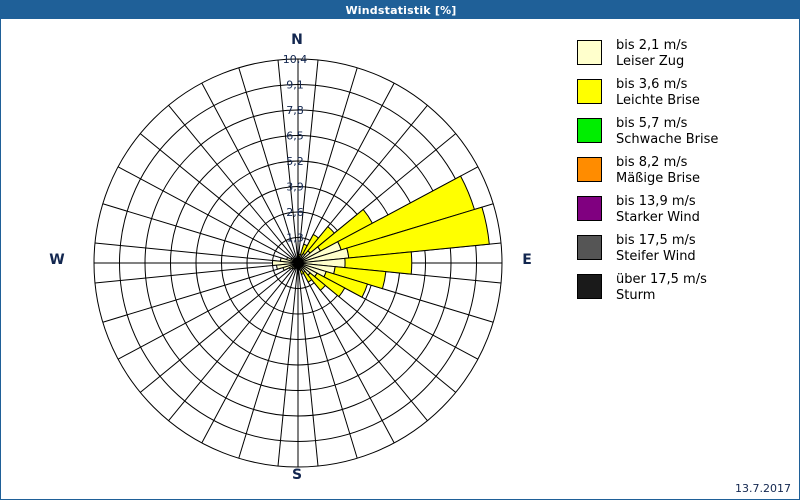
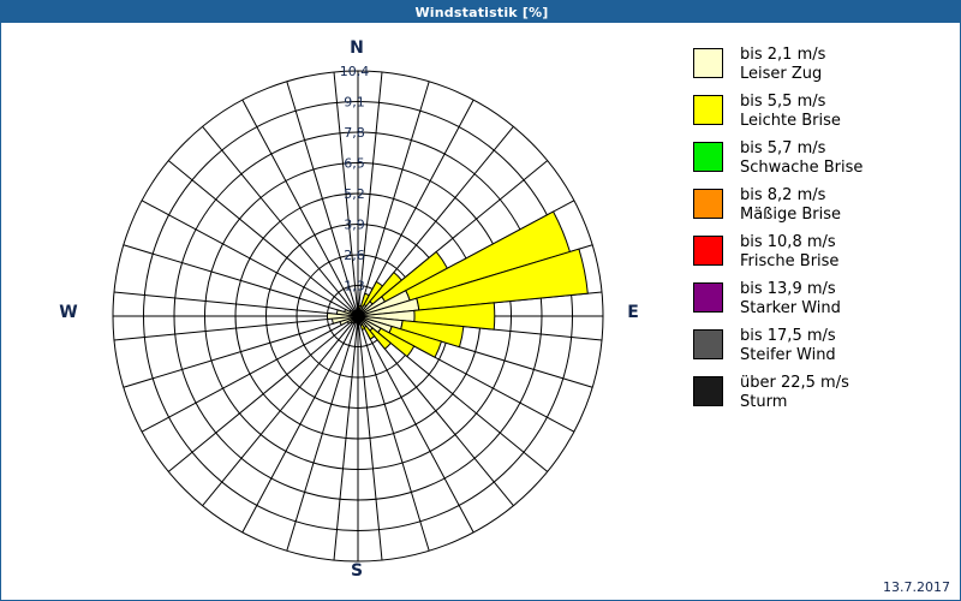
  Windstatistik [%]
  1,3
  2,6
  3,9
  5,2
  6,5
  7,8
  9,1
  10,4
  N
  E
  S
  W
  bis 2,1 m/s
  Leiser Zug
- bis 3,6 m/s
+ bis 5,5 m/s
  Leichte Brise
  bis 5,7 m/s
  Schwache Brise
  bis 8,2 m/s
  Mäßige Brise
+ bis 10,8 m/s
+ Frische Brise
  bis 13,9 m/s
  Starker Wind
  bis 17,5 m/s
  Steifer Wind
- über 17,5 m/s
+ über 22,5 m/s
  Sturm
  13.7.2017
